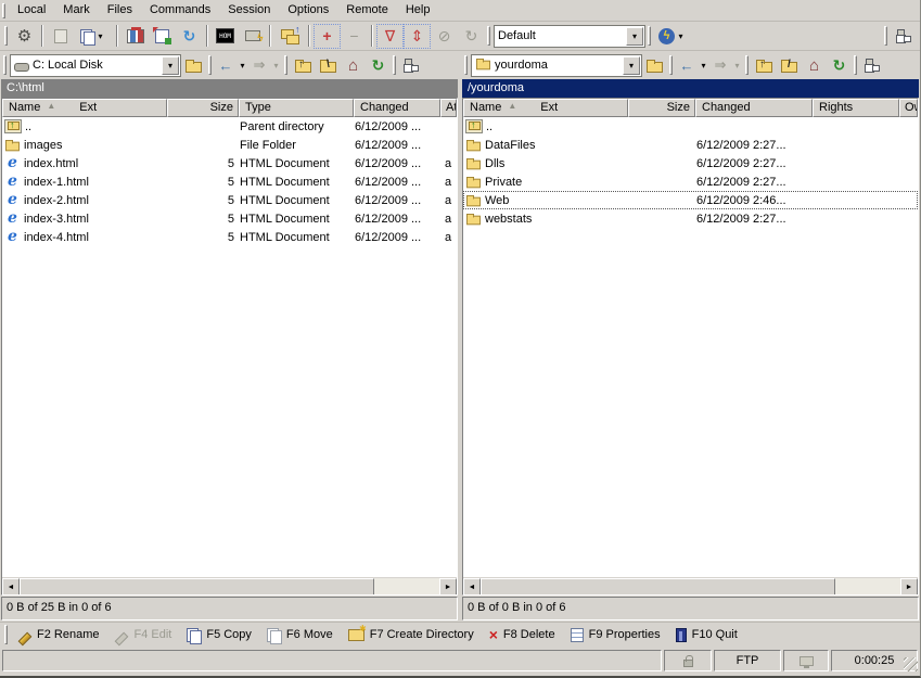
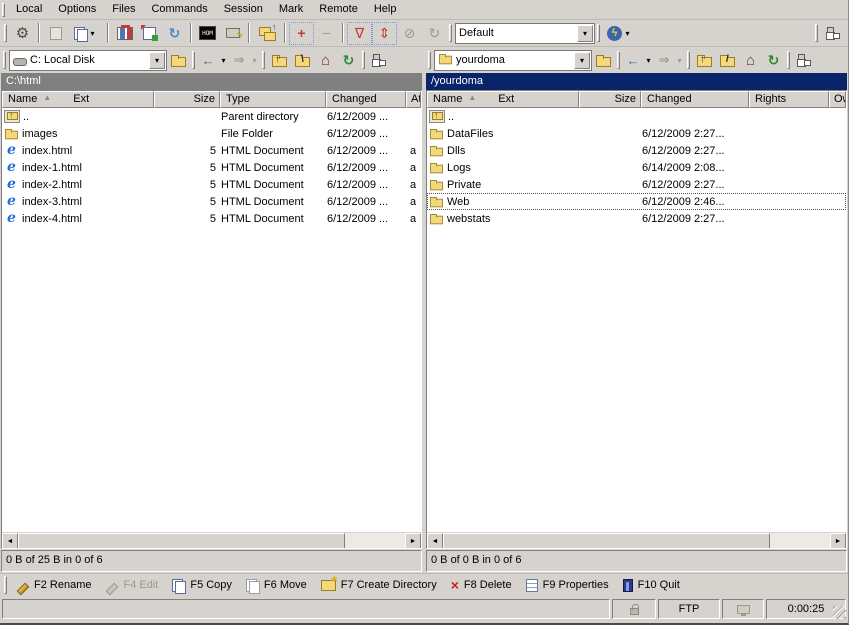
  Local
- Mark
+ Options
  Files
  Commands
  Session
- Options
+ Mark
  Remote
  Help
  ⚙
  ▾
  ↻
  ϟ
  ↑
  +
  −
  ∇
  ⇕
  ⊘
  ↻
  Default
  ▾
  ϟ
  ▾
  C: Local Disk
  ▾
  ←
  ▾
  ⇒
  ▾
  ↑
  \
  ⌂
  ↻
  C:\html
  Name
  ▲
  Ext
  Size
  Type
  Changed
  ↑
  ..
  Parent directory
  6/12/2009 ...
  images
  File Folder
  6/12/2009 ...
  e
  index.html
  5
  HTML Document
  6/12/2009 ...
  a
  e
  index-1.html
  5
  HTML Document
  6/12/2009 ...
  a
  e
  index-2.html
  5
  HTML Document
  6/12/2009 ...
  a
  e
  index-3.html
  5
  HTML Document
  6/12/2009 ...
  a
  e
  index-4.html
  5
  HTML Document
  6/12/2009 ...
  a
  0 B of 25 B in 0 of 6
  yourdoma
  ▾
  ←
  ▾
  ⇒
  ▾
  ↑
  /
  ⌂
  ↻
  /yourdoma
  Name
  ▲
  Ext
  Size
  Changed
  Rights
  ↑
  ..
  DataFiles
  6/12/2009 2:27...
  Dlls
  6/12/2009 2:27...
+ Logs
+ 6/14/2009 2:08...
  Private
  6/12/2009 2:27...
  Web
  6/12/2009 2:46...
  webstats
  6/12/2009 2:27...
  0 B of 0 B in 0 of 6
  F2 Rename
  F4 Edit
  F5 Copy
  F6 Move
  F7 Create Directory
  ×
  F8 Delete
  F9 Properties
  F10 Quit
  FTP
  0:00:25
